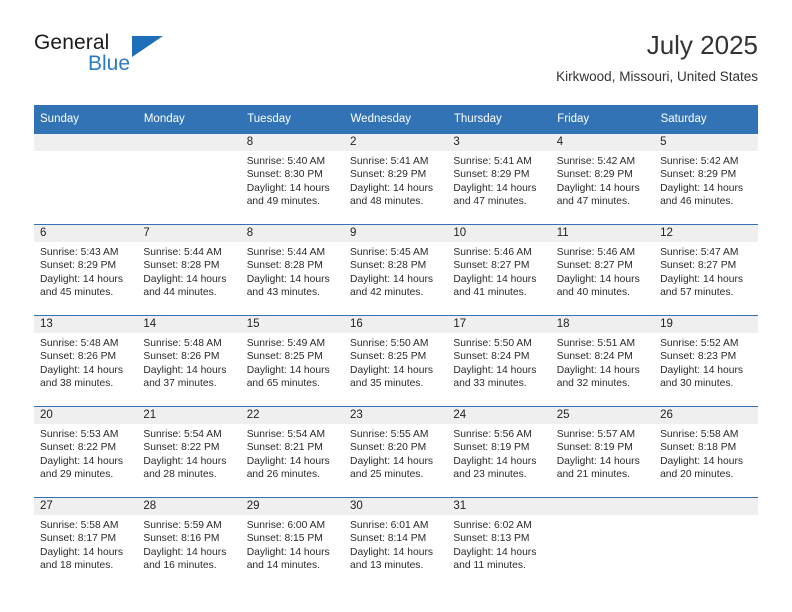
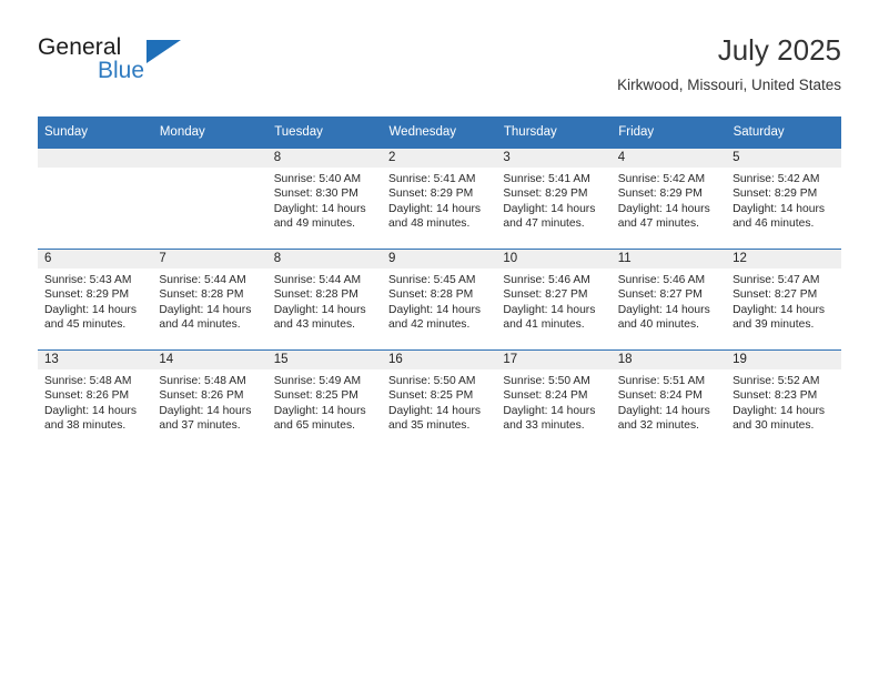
  General
  Blue
  July 2025
  Kirkwood, Missouri, United States
  Sunday	Monday	Tuesday	Wednesday	Thursday	Friday	Saturday
  		8 Sunrise: 5:40 AM Sunset: 8:30 PM Daylight: 14 hours and 49 minutes.	2 Sunrise: 5:41 AM Sunset: 8:29 PM Daylight: 14 hours and 48 minutes.	3 Sunrise: 5:41 AM Sunset: 8:29 PM Daylight: 14 hours and 47 minutes.	4 Sunrise: 5:42 AM Sunset: 8:29 PM Daylight: 14 hours and 47 minutes.	5 Sunrise: 5:42 AM Sunset: 8:29 PM Daylight: 14 hours and 46 minutes.
- 6 Sunrise: 5:43 AM Sunset: 8:29 PM Daylight: 14 hours and 45 minutes.	7 Sunrise: 5:44 AM Sunset: 8:28 PM Daylight: 14 hours and 44 minutes.	8 Sunrise: 5:44 AM Sunset: 8:28 PM Daylight: 14 hours and 43 minutes.	9 Sunrise: 5:45 AM Sunset: 8:28 PM Daylight: 14 hours and 42 minutes.	10 Sunrise: 5:46 AM Sunset: 8:27 PM Daylight: 14 hours and 41 minutes.	11 Sunrise: 5:46 AM Sunset: 8:27 PM Daylight: 14 hours and 40 minutes.	12 Sunrise: 5:47 AM Sunset: 8:27 PM Daylight: 14 hours and 57 minutes.
+ 6 Sunrise: 5:43 AM Sunset: 8:29 PM Daylight: 14 hours and 45 minutes.	7 Sunrise: 5:44 AM Sunset: 8:28 PM Daylight: 14 hours and 44 minutes.	8 Sunrise: 5:44 AM Sunset: 8:28 PM Daylight: 14 hours and 43 minutes.	9 Sunrise: 5:45 AM Sunset: 8:28 PM Daylight: 14 hours and 42 minutes.	10 Sunrise: 5:46 AM Sunset: 8:27 PM Daylight: 14 hours and 41 minutes.	11 Sunrise: 5:46 AM Sunset: 8:27 PM Daylight: 14 hours and 40 minutes.	12 Sunrise: 5:47 AM Sunset: 8:27 PM Daylight: 14 hours and 39 minutes.
  13 Sunrise: 5:48 AM Sunset: 8:26 PM Daylight: 14 hours and 38 minutes.	14 Sunrise: 5:48 AM Sunset: 8:26 PM Daylight: 14 hours and 37 minutes.	15 Sunrise: 5:49 AM Sunset: 8:25 PM Daylight: 14 hours and 65 minutes.	16 Sunrise: 5:50 AM Sunset: 8:25 PM Daylight: 14 hours and 35 minutes.	17 Sunrise: 5:50 AM Sunset: 8:24 PM Daylight: 14 hours and 33 minutes.	18 Sunrise: 5:51 AM Sunset: 8:24 PM Daylight: 14 hours and 32 minutes.	19 Sunrise: 5:52 AM Sunset: 8:23 PM Daylight: 14 hours and 30 minutes.
- 20 Sunrise: 5:53 AM Sunset: 8:22 PM Daylight: 14 hours and 29 minutes.	21 Sunrise: 5:54 AM Sunset: 8:22 PM Daylight: 14 hours and 28 minutes.	22 Sunrise: 5:54 AM Sunset: 8:21 PM Daylight: 14 hours and 26 minutes.	23 Sunrise: 5:55 AM Sunset: 8:20 PM Daylight: 14 hours and 25 minutes.	24 Sunrise: 5:56 AM Sunset: 8:19 PM Daylight: 14 hours and 23 minutes.	25 Sunrise: 5:57 AM Sunset: 8:19 PM Daylight: 14 hours and 21 minutes.	26 Sunrise: 5:58 AM Sunset: 8:18 PM Daylight: 14 hours and 20 minutes.
- 27 Sunrise: 5:58 AM Sunset: 8:17 PM Daylight: 14 hours and 18 minutes.	28 Sunrise: 5:59 AM Sunset: 8:16 PM Daylight: 14 hours and 16 minutes.	29 Sunrise: 6:00 AM Sunset: 8:15 PM Daylight: 14 hours and 14 minutes.	30 Sunrise: 6:01 AM Sunset: 8:14 PM Daylight: 14 hours and 13 minutes.	31 Sunrise: 6:02 AM Sunset: 8:13 PM Daylight: 14 hours and 11 minutes.
